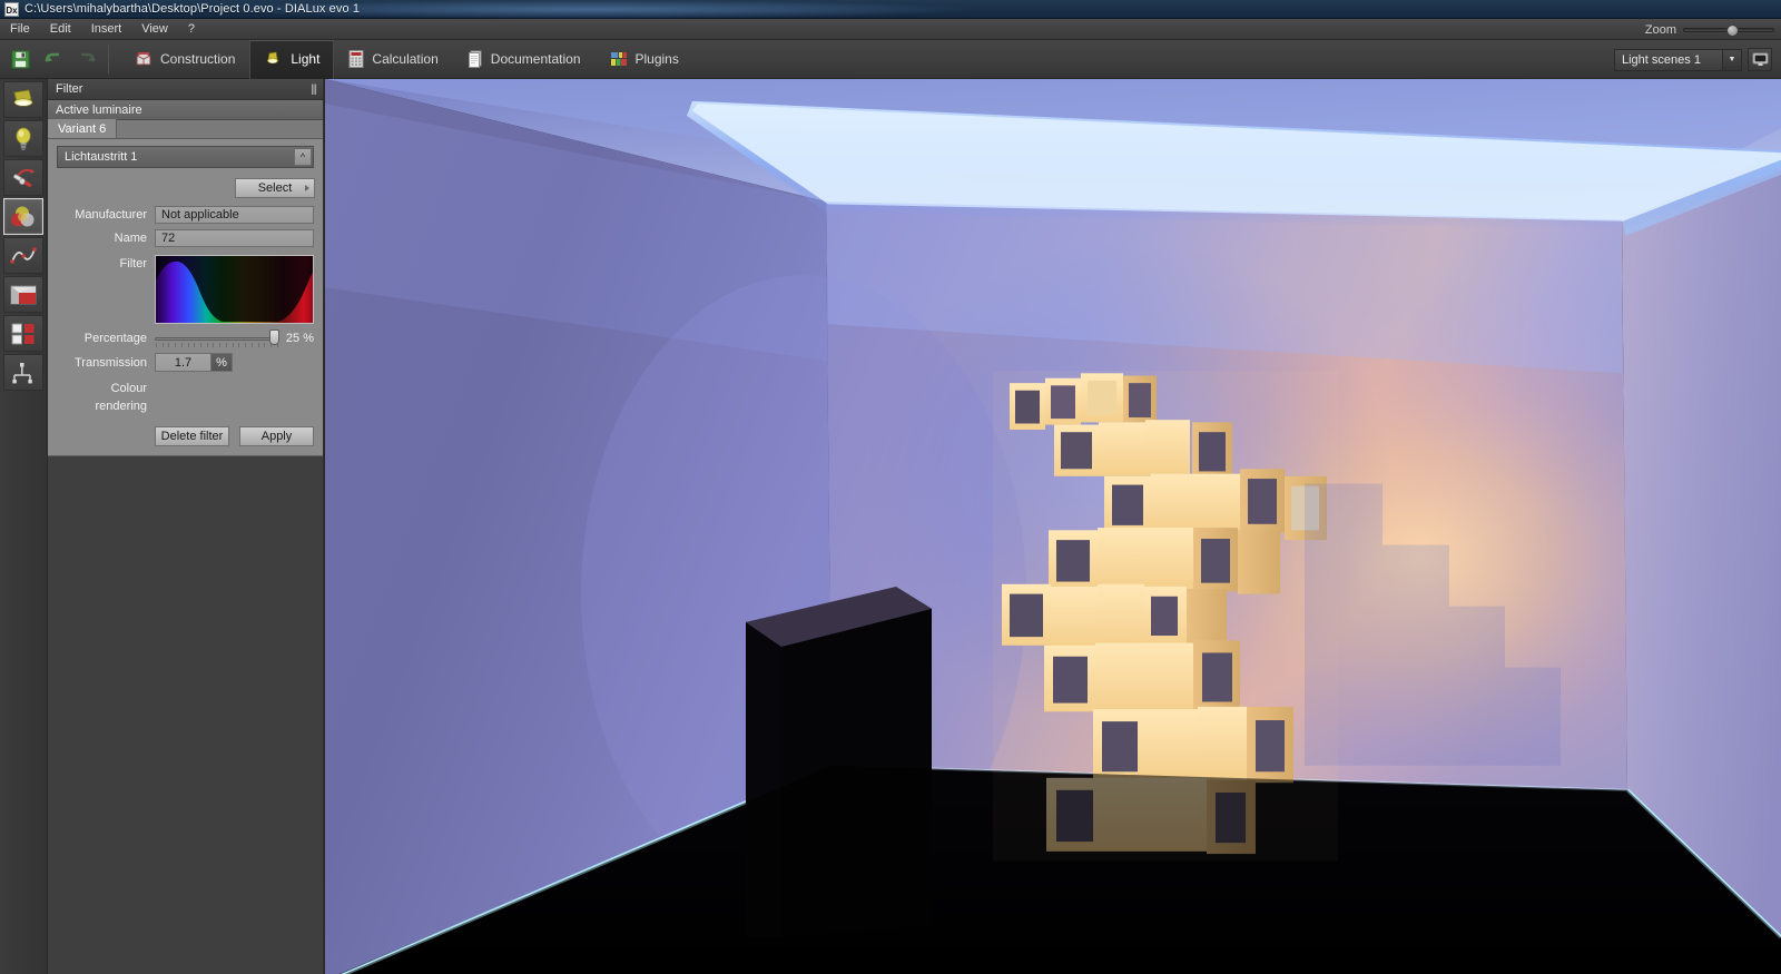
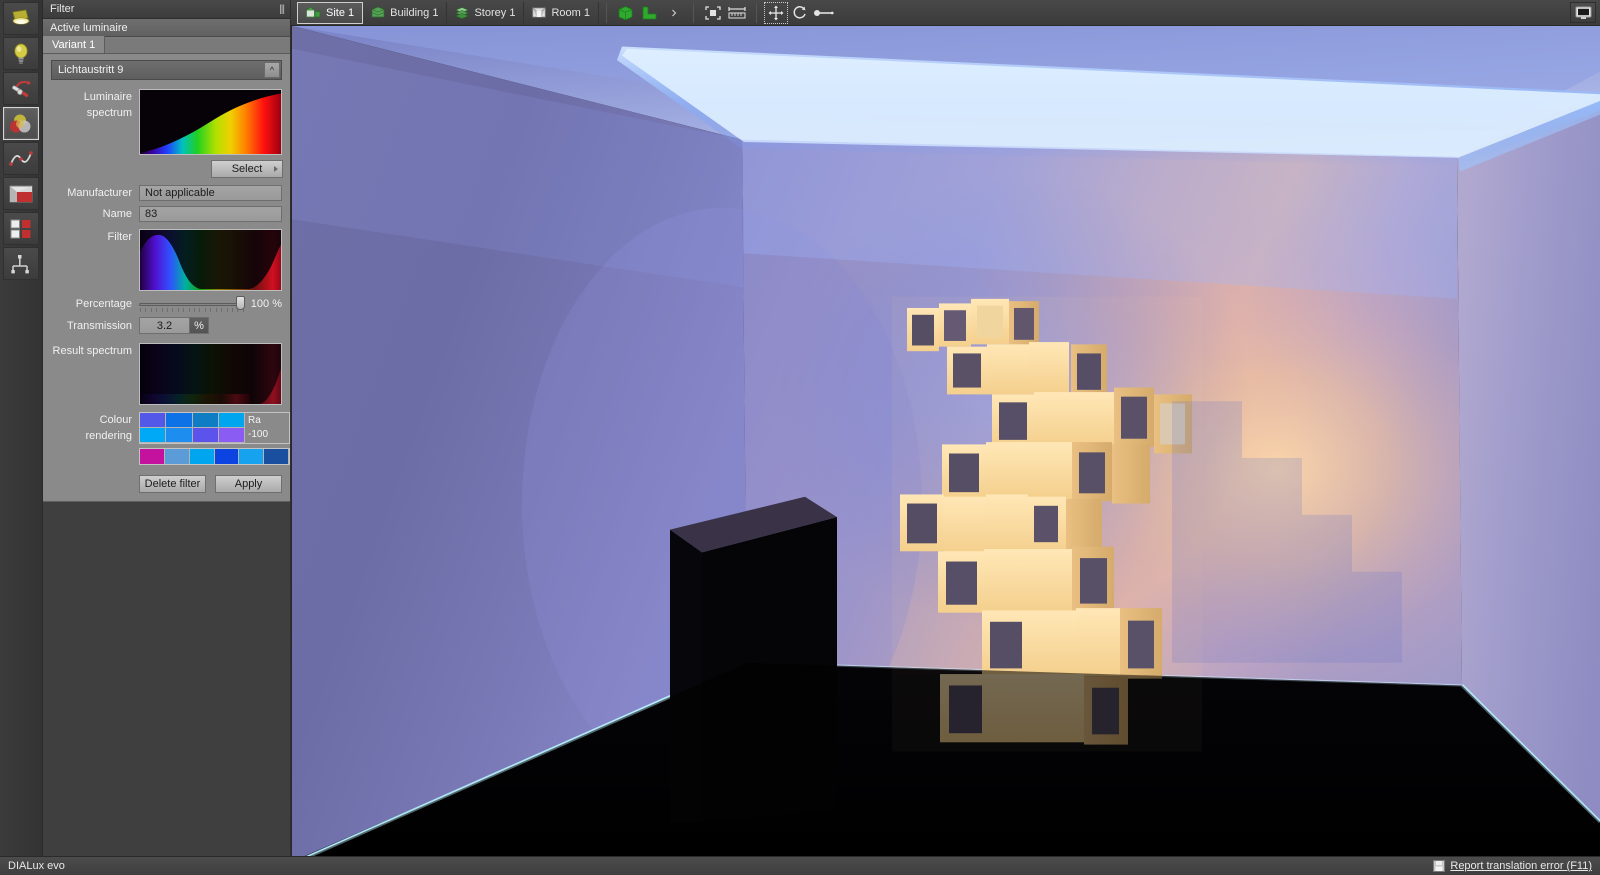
- Dx
- C:\Users\mihalybartha\Desktop\Project 0.evo - DIALux evo 1
- File
- Edit
- Insert
- View
- ?
- Zoom
- Construction
- Light
- Calculation
- Documentation
- Plugins
- Light scenes 1
  Filter
  |||
  Active luminaire
- Variant 6
+ Variant 1
- Lichtaustritt 1
+ Lichtaustritt 9
  ^
+ Luminaire spectrum
  Select
  Manufacturer
  Not applicable
  Name
- 72
+ 83
  Filter
  Percentage
- 25 %
+ 100 %
  Transmission
- 1.7
+ 3.2
  %
+ Result spectrum
  Colour rendering
+ Ra
+ -100
  Delete filter
  Apply
+ Site 1
+ Building 1
+ Storey 1
+ Room 1
+ DIALux evo
+ Report translation error (F11)
